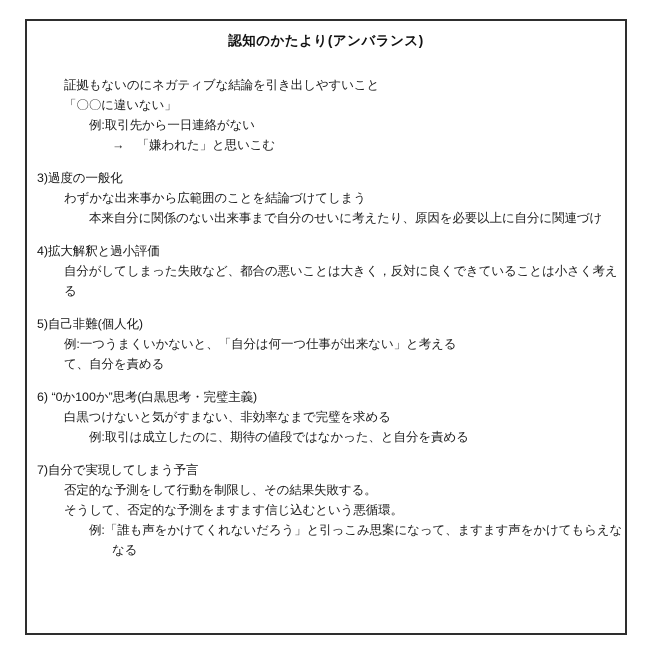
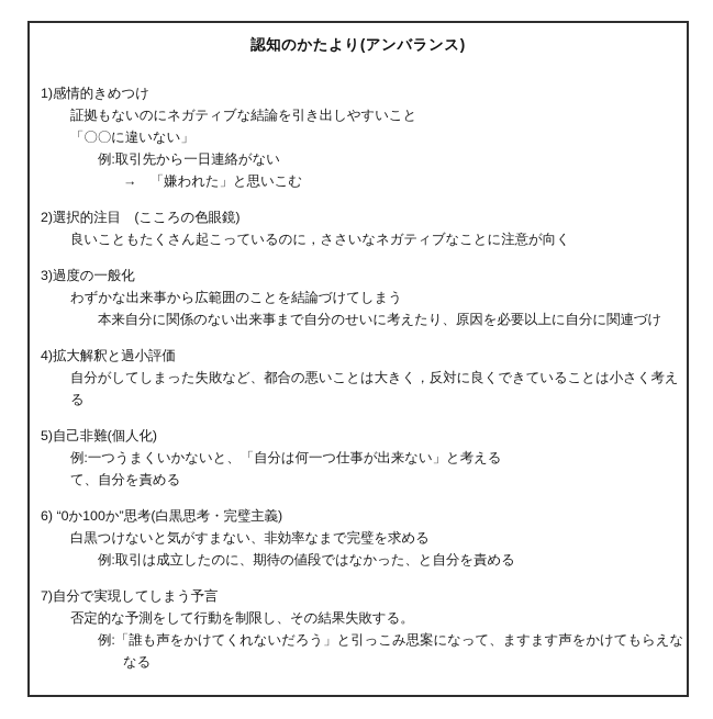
  認知のかたより(アンバランス)
+ 1)感情的きめつけ
  証拠もないのにネガティブな結論を引き出しやすいこと
  「〇〇に違いない」
  例:取引先から一日連絡がない
  → 「嫌われた」と思いこむ
+ 2)選択的注目 (こころの色眼鏡)
+ 良いこともたくさん起こっているのに，ささいなネガティブなことに注意が向く
  3)過度の一般化
  わずかな出来事から広範囲のことを結論づけてしまう
  本来自分に関係のない出来事まで自分のせいに考えたり、原因を必要以上に自分に関連づけ
  4)拡大解釈と過小評価
  自分がしてしまった失敗など、都合の悪いことは大きく，反対に良くできていることは小さく考え
  る
  5)自己非難(個人化)
  例:一つうまくいかないと、「自分は何一つ仕事が出来ない」と考える
  て、自分を責める
  6) “0か100か”思考(白黒思考・完璧主義)
  白黒つけないと気がすまない、非効率なまで完璧を求める
  例:取引は成立したのに、期待の値段ではなかった、と自分を責める
  7)自分で実現してしまう予言
  否定的な予測をして行動を制限し、その結果失敗する。
- そうして、否定的な予測をますます信じ込むという悪循環。
  例:「誰も声をかけてくれないだろう」と引っこみ思案になって、ますます声をかけてもらえな
  なる
